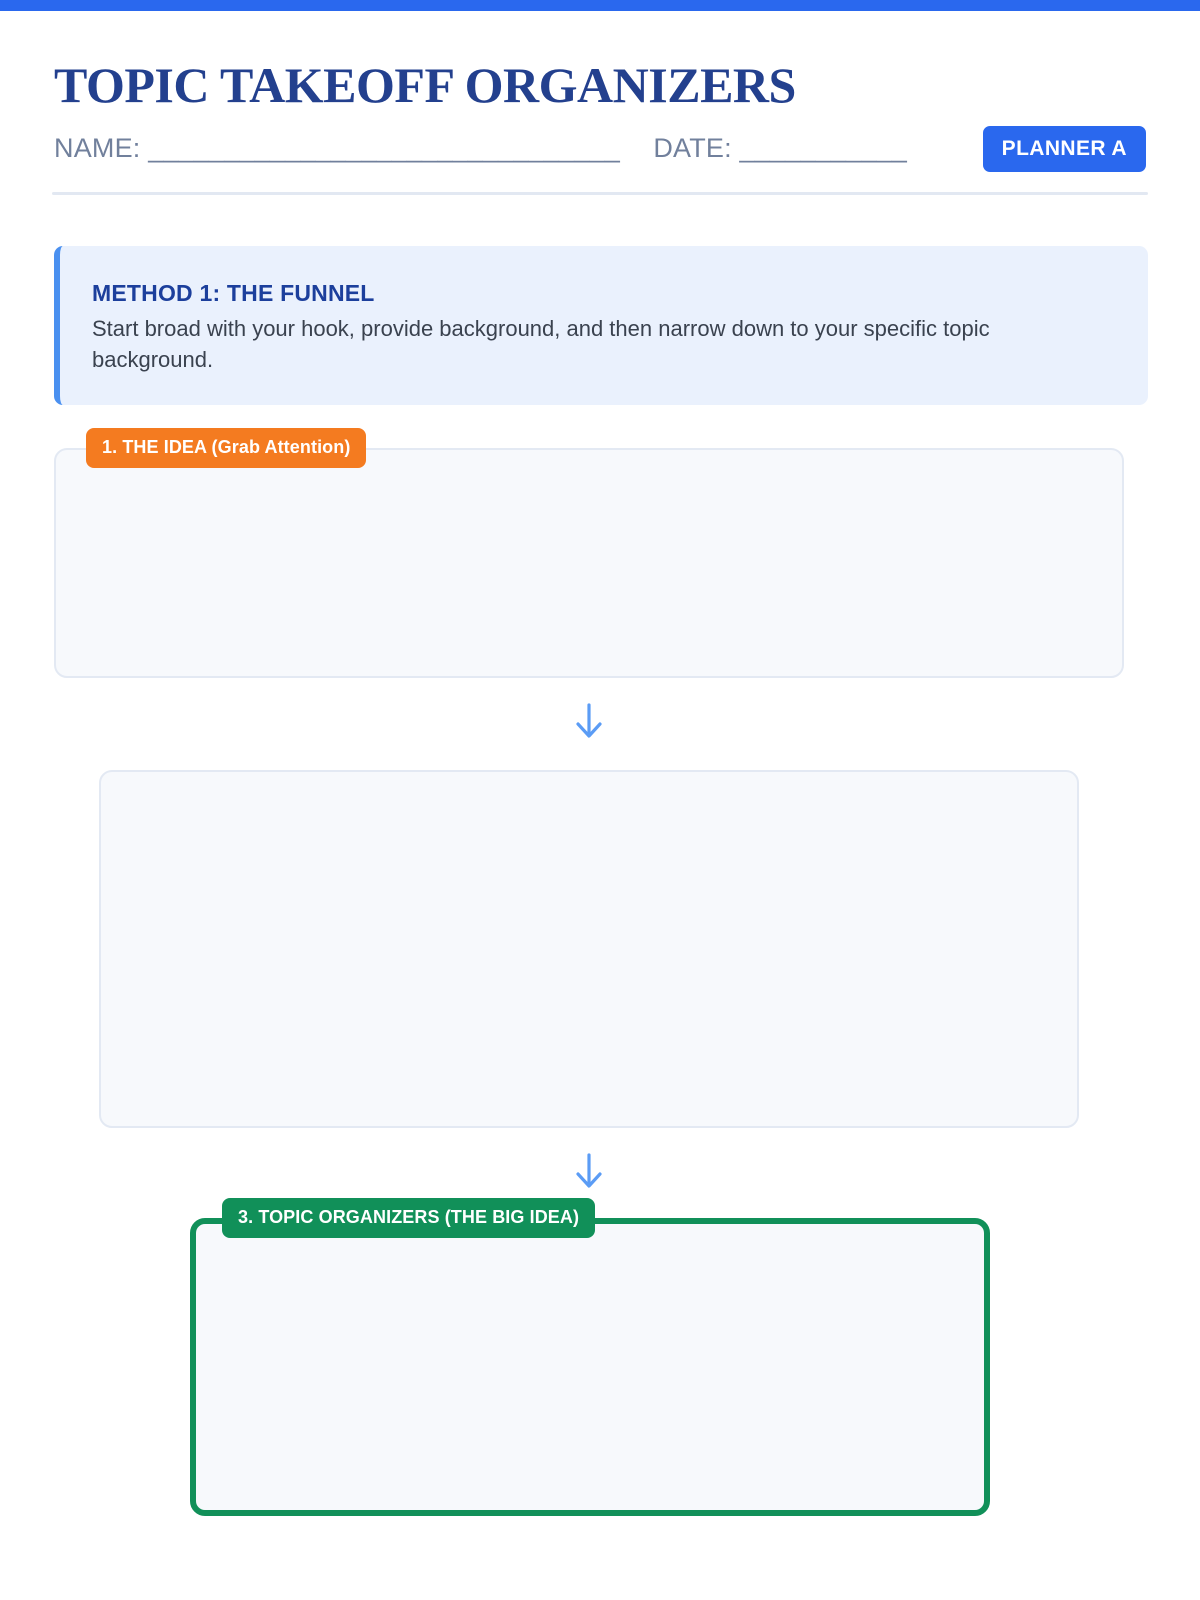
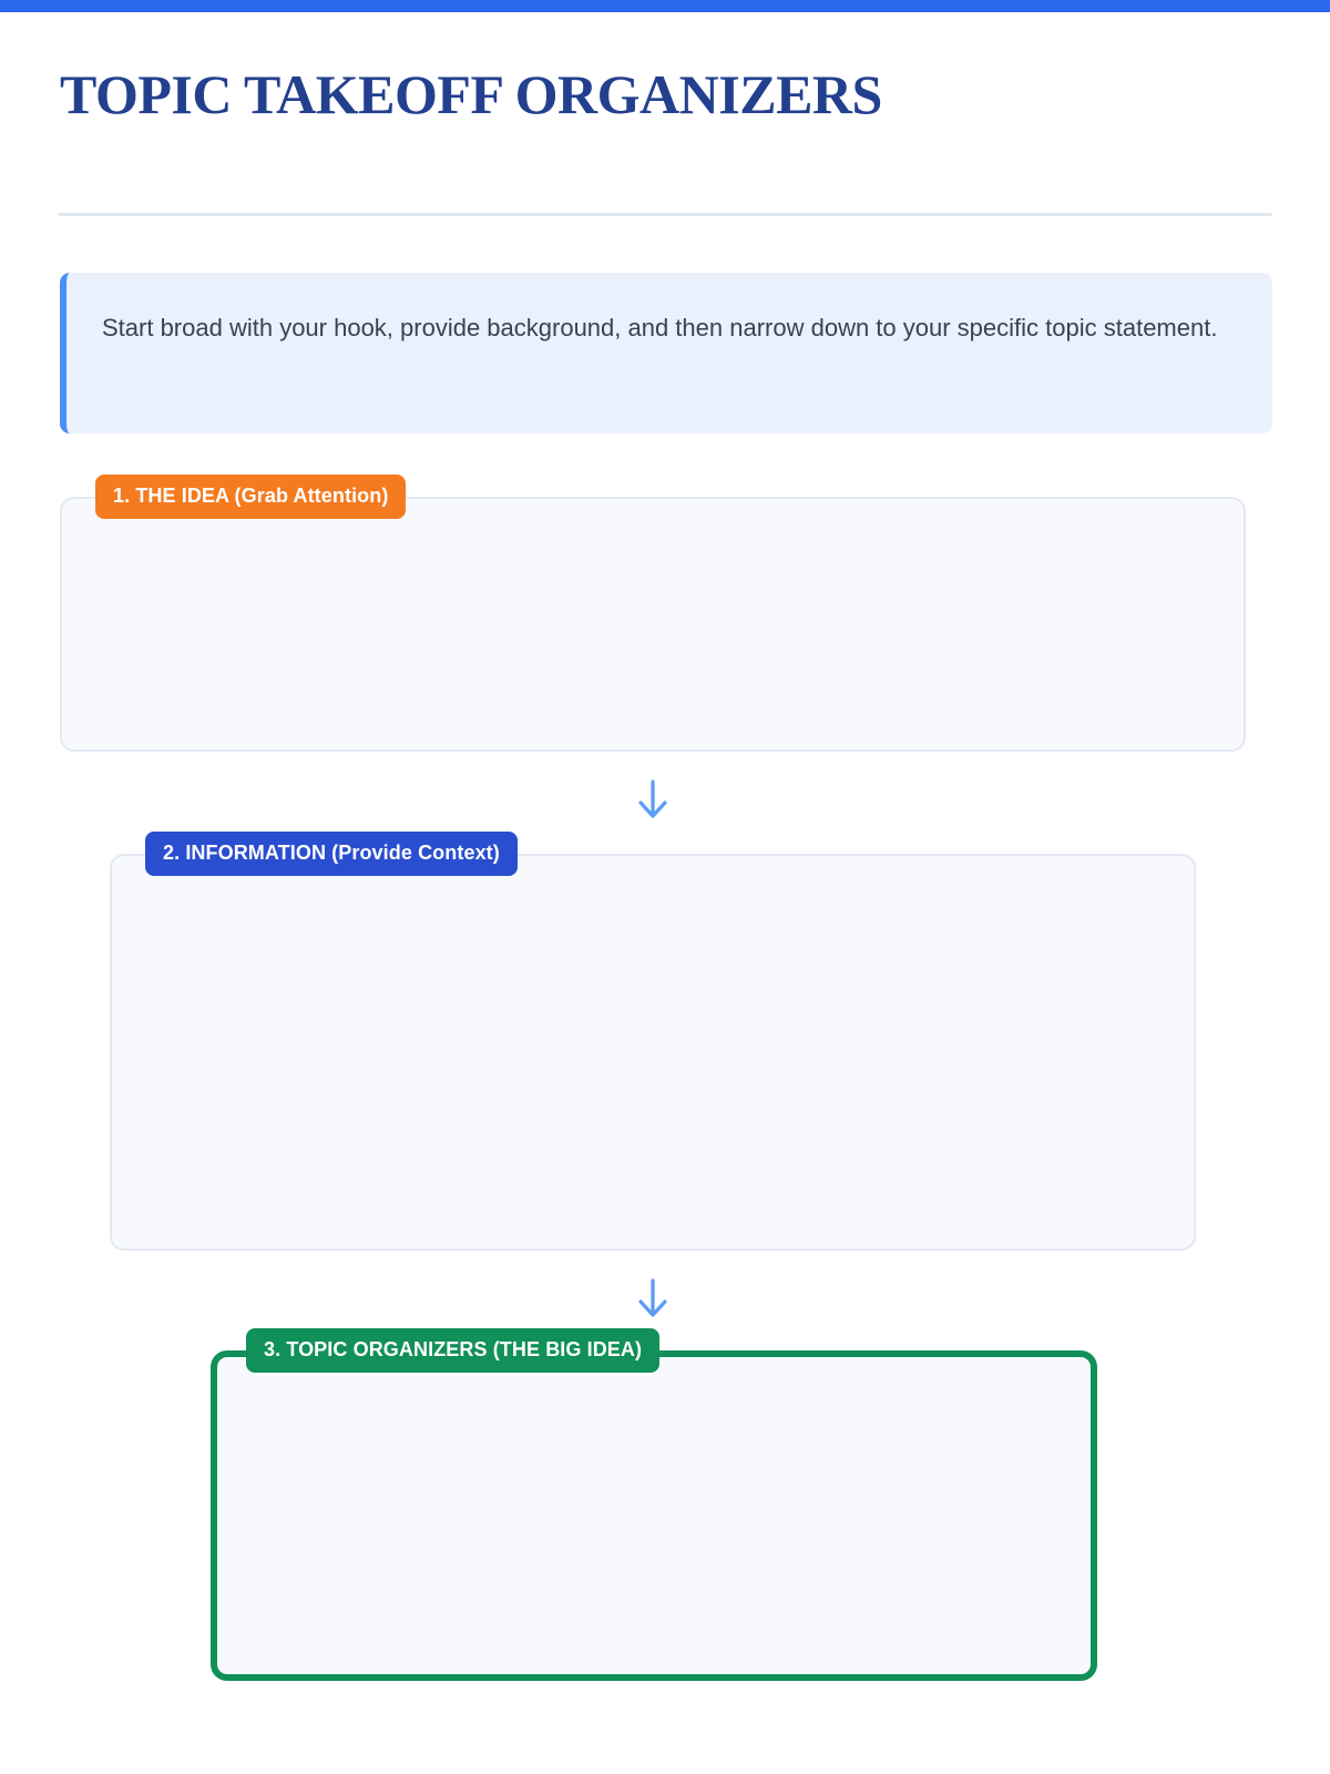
  TOPIC TAKEOFF ORGANIZERS
- NAME: _______________________________ DATE: ___________
- PLANNER A
- METHOD 1: THE FUNNEL
- Start broad with your hook, provide background, and then narrow down to your specific topic background.
+ Start broad with your hook, provide background, and then narrow down to your specific topic statement.
  1. THE IDEA (Grab Attention)
+ 2. INFORMATION (Provide Context)
  3. TOPIC ORGANIZERS (THE BIG IDEA)
